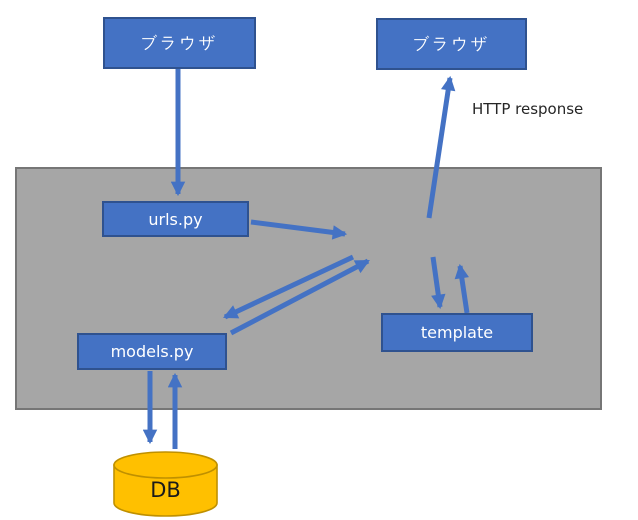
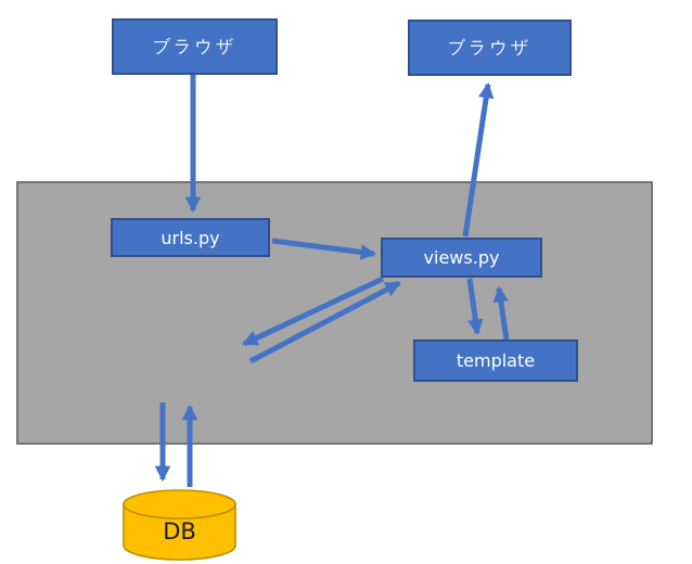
  ブラウザ
  ブラウザ
  urls.py
+ views.py
  template
- models.py
- HTTP response
  DB
